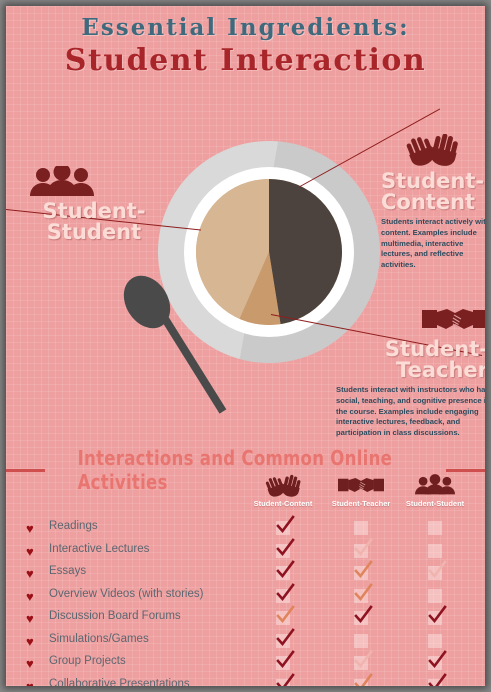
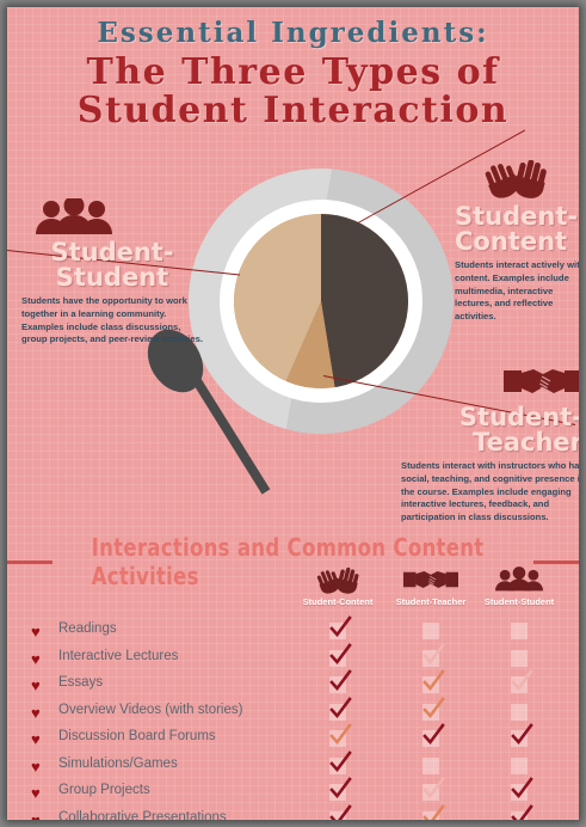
  Essential Ingredients:
+ The Three Types of
  Student Interaction
  Student-
  Student
+ Students have the opportunity to work together in a learning community. Examples include class discussions, group projects, and peer-review activities.
  Student-
  Content
  Students interact actively wit content. Examples include multimedia, interactive lectures, and reflective activities.
  Student-
  Teacher
  Students interact with instructors who ha social, teaching, and cognitive presence i the course. Examples include engaging interactive lectures, feedback, and participation in class discussions.
- Interactions and Common Online Activities
+ Interactions and Common Content Activities
  Student-Content
  Student-Teacher
  Student-Student
  ♥
  Readings
  ♥
  Interactive Lectures
  ♥
  Essays
  ♥
  Overview Videos (with stories)
  ♥
  Discussion Board Forums
  ♥
  Simulations/Games
  ♥
  Group Projects
  Collaborative Presentations
